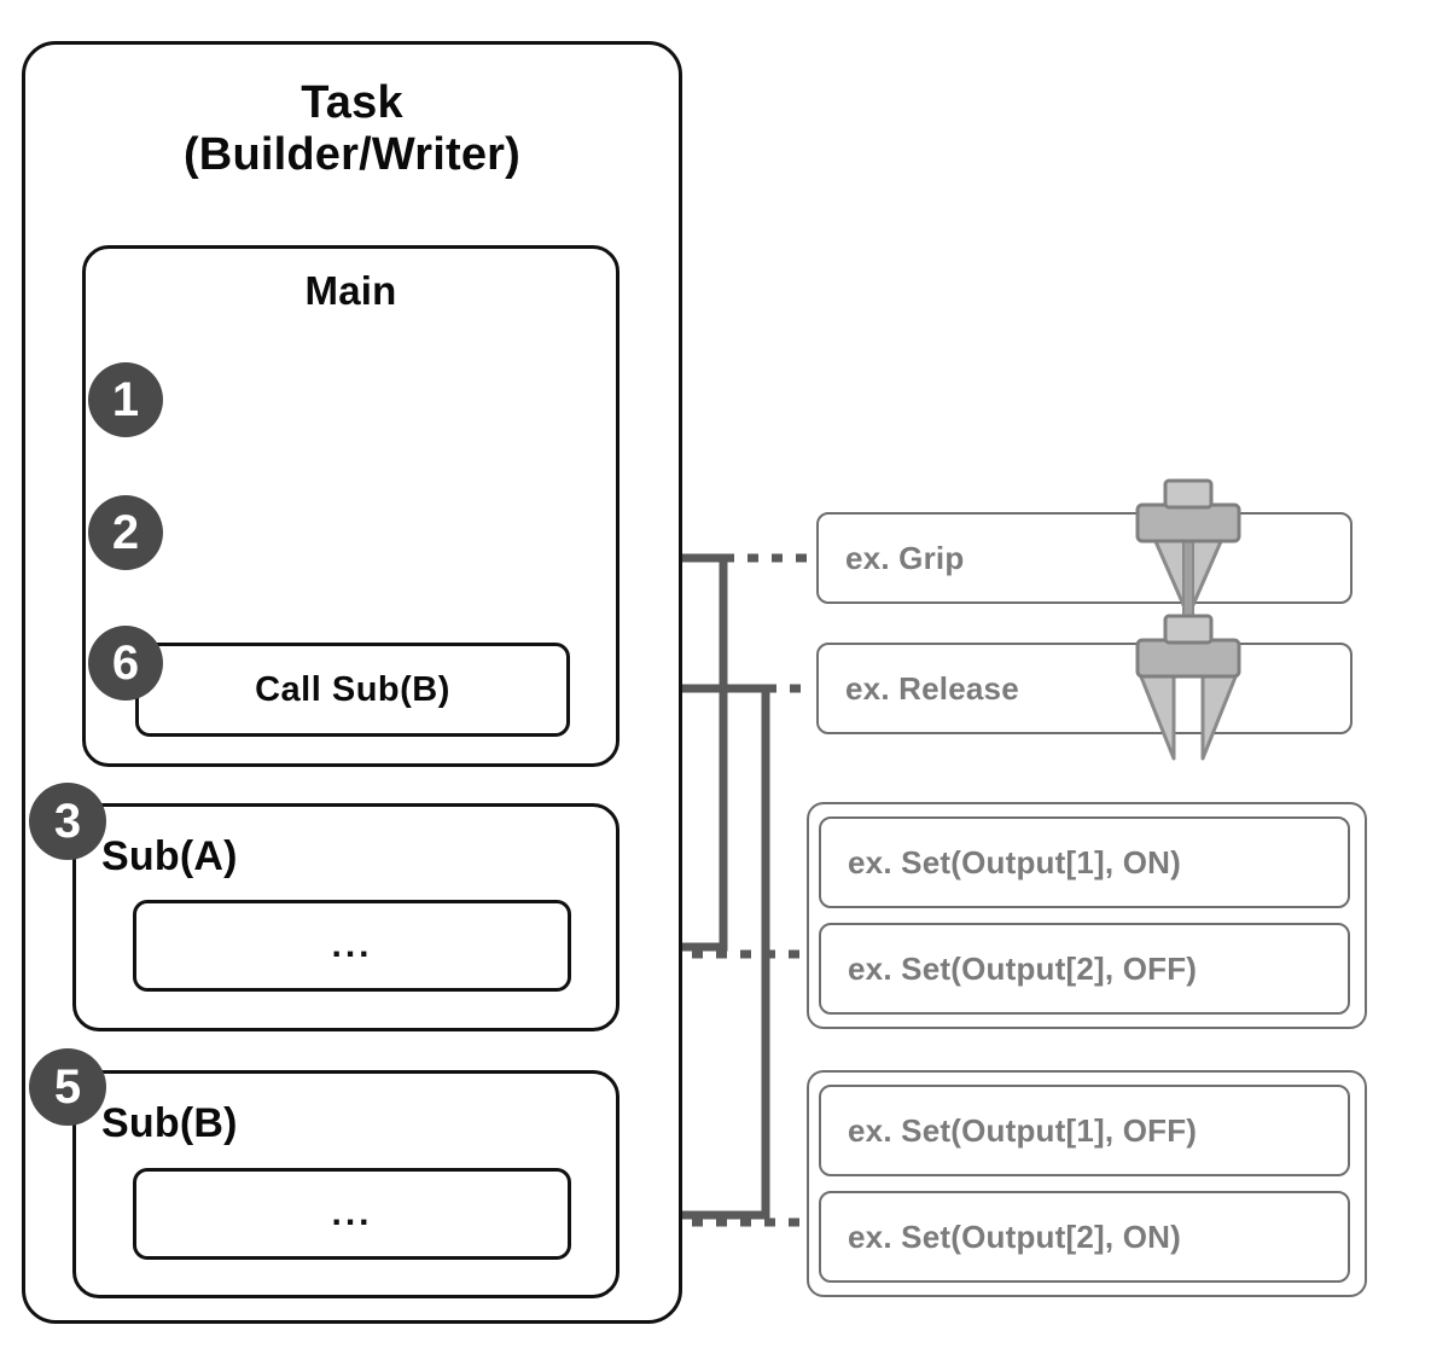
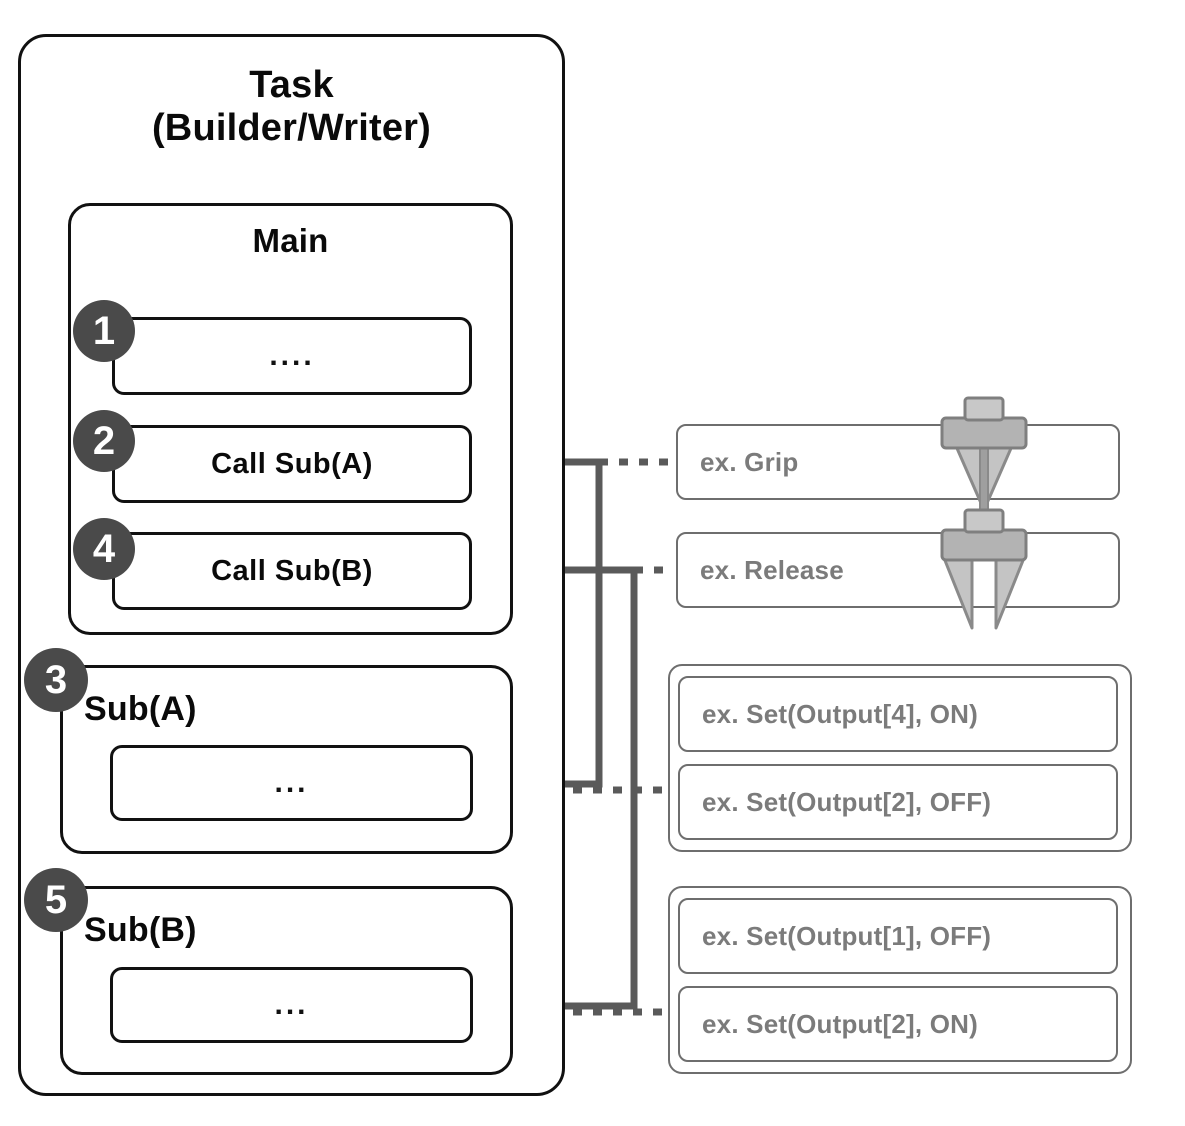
  Task
  (Builder/Writer)
  Main
+ ....
  1
+ Call Sub(A)
  2
  Call Sub(B)
- 6
+ 4
  Sub(A)
  ...
  3
  Sub(B)
  ...
  5
  ex. Grip
  ex. Release
- ex. Set(Output[1], ON)
+ ex. Set(Output[4], ON)
  ex. Set(Output[2], OFF)
  ex. Set(Output[1], OFF)
  ex. Set(Output[2], ON)
